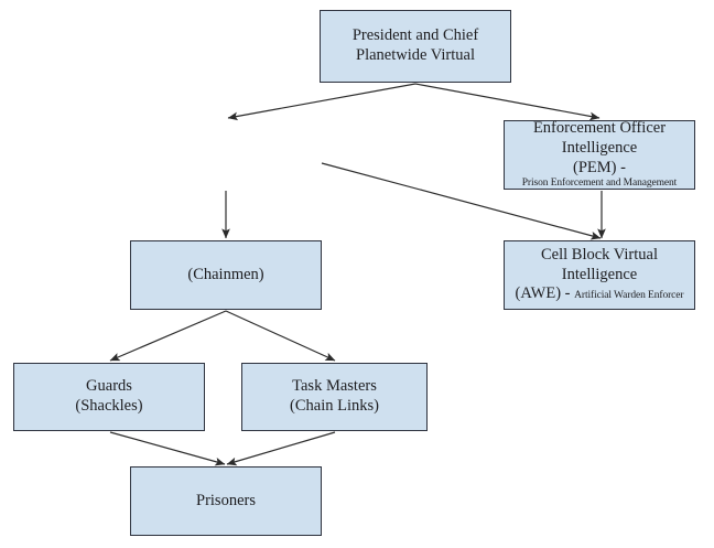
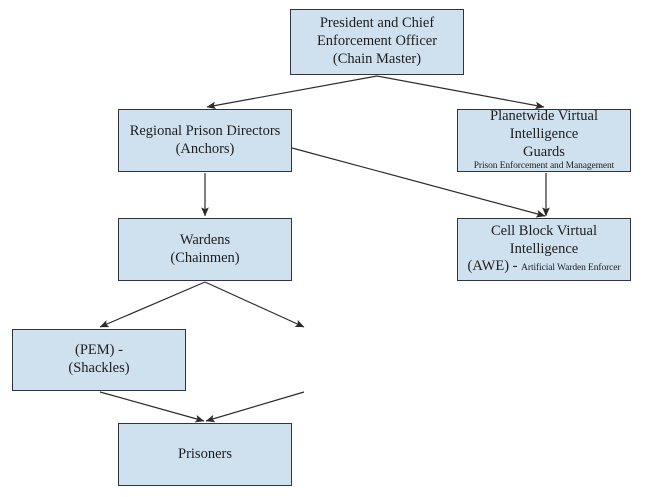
  President and Chief
- Planetwide Virtual
+ Enforcement Officer
+ (Chain Master)
+ Regional Prison Directors
+ (Anchors)
- Enforcement Officer
+ Planetwide Virtual
  Intelligence
- (PEM) -
+ Guards
  Prison Enforcement and Management
+ Wardens
  (Chainmen)
  Cell Block Virtual
  Intelligence
  (AWE) - Artificial Warden Enforcer
- Guards
+ (PEM) -
  (Shackles)
- Task Masters
- (Chain Links)
  Prisoners
